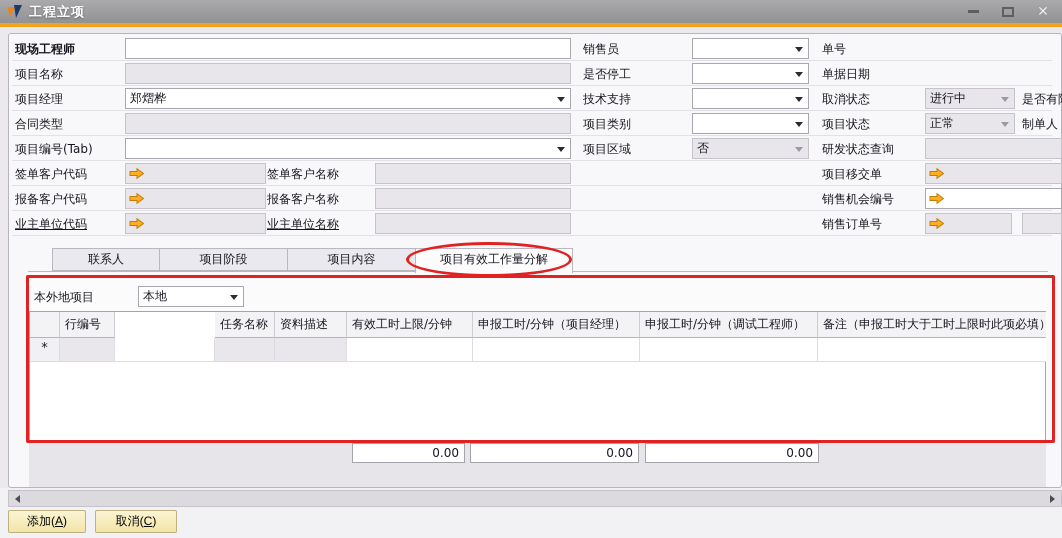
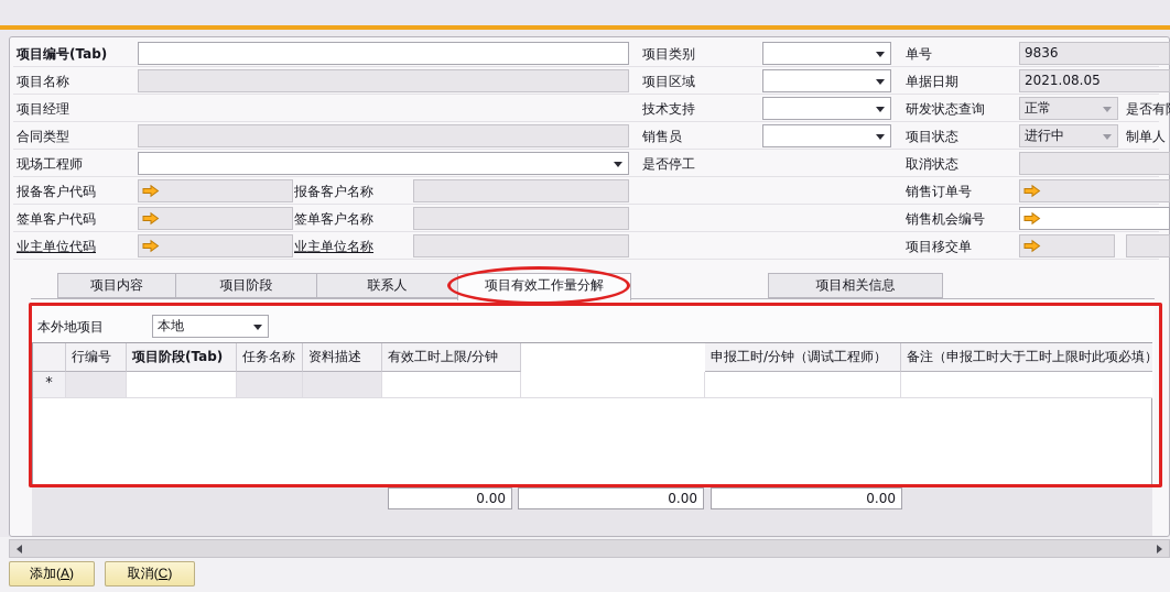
- 工程立项
- 现场工程师
+ 项目编号(Tab)
  项目名称
  项目经理
- 郑熠桦
  合同类型
- 项目编号(Tab)
+ 现场工程师
- 签单客户代码
+ 报备客户代码
- 签单客户名称
+ 报备客户名称
- 报备客户代码
+ 签单客户代码
- 报备客户名称
+ 签单客户名称
  业主单位代码
  业主单位名称
- 销售员
+ 项目类别
- 是否停工
+ 项目区域
  技术支持
- 项目类别
+ 销售员
- 项目区域
+ 是否停工
- 否
  单号
+ 9836
  单据日期
+ 2021.08.05
- 取消状态
+ 研发状态查询
- 进行中
+ 正常
  项目状态
- 正常
+ 进行中
  制单人
- 研发状态查询
+ 取消状态
- 项目移交单
+ 销售订单号
  销售机会编号
- 销售订单号
+ 项目移交单
- 联系人
+ 项目内容
  项目阶段
- 项目内容
+ 联系人
  项目有效工作量分解
+ 项目相关信息
  本外地项目
  本地
  行编号
+ 项目阶段(Tab)
  任务名称
  资料描述
  有效工时上限/分钟
- 申报工时/分钟（项目经理）
  申报工时/分钟（调试工程师）
  备注（申报工时大于工时上限时此项必填）
  *
  0.00
  0.00
  0.00
  添加(A)
  取消(C)
